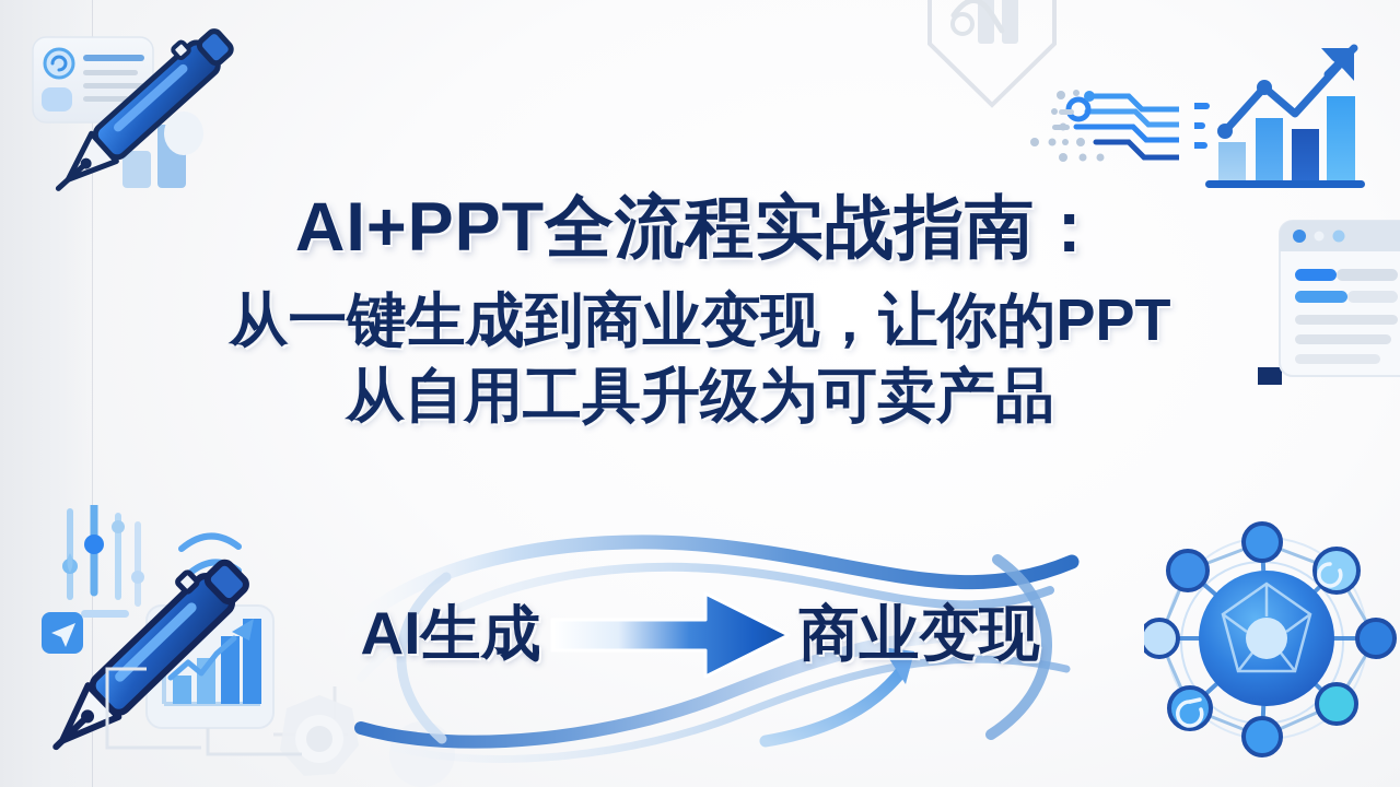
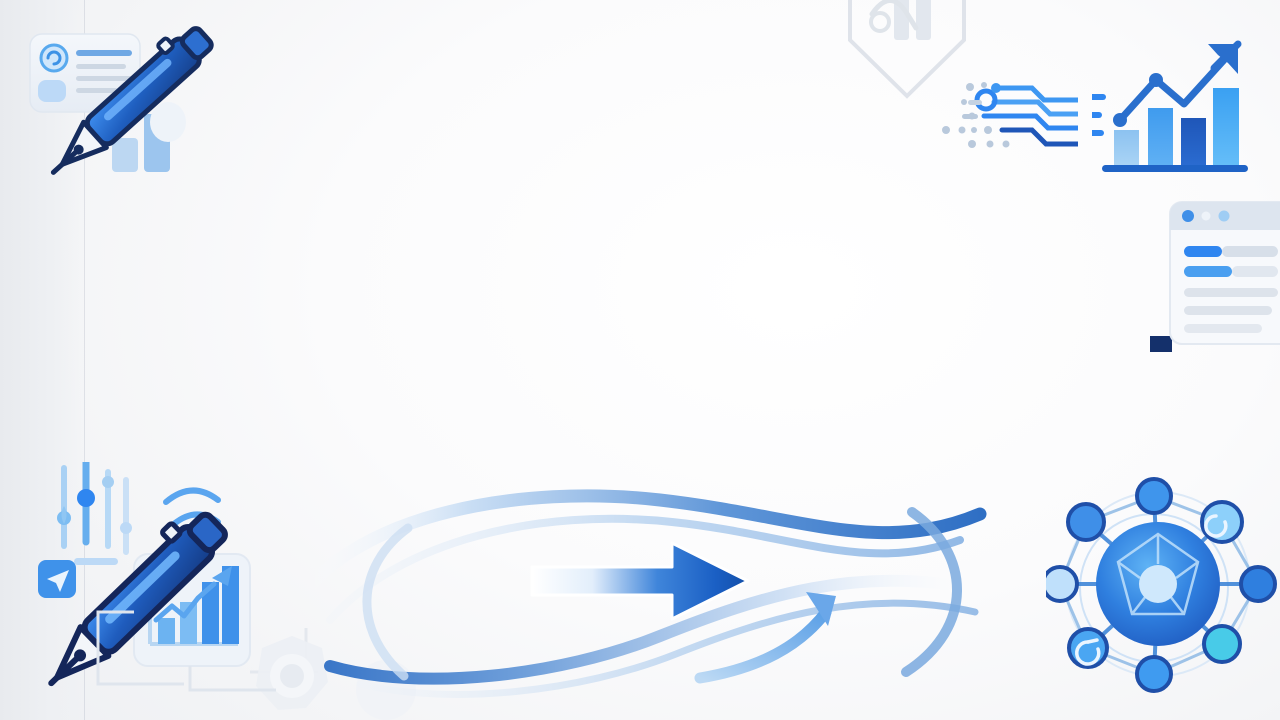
- AI+PPT全流程实战指南：
- 从一键生成到商业变现，让你的PPT
- 从自用工具升级为可卖产品
- AI生成
- 商业变现
